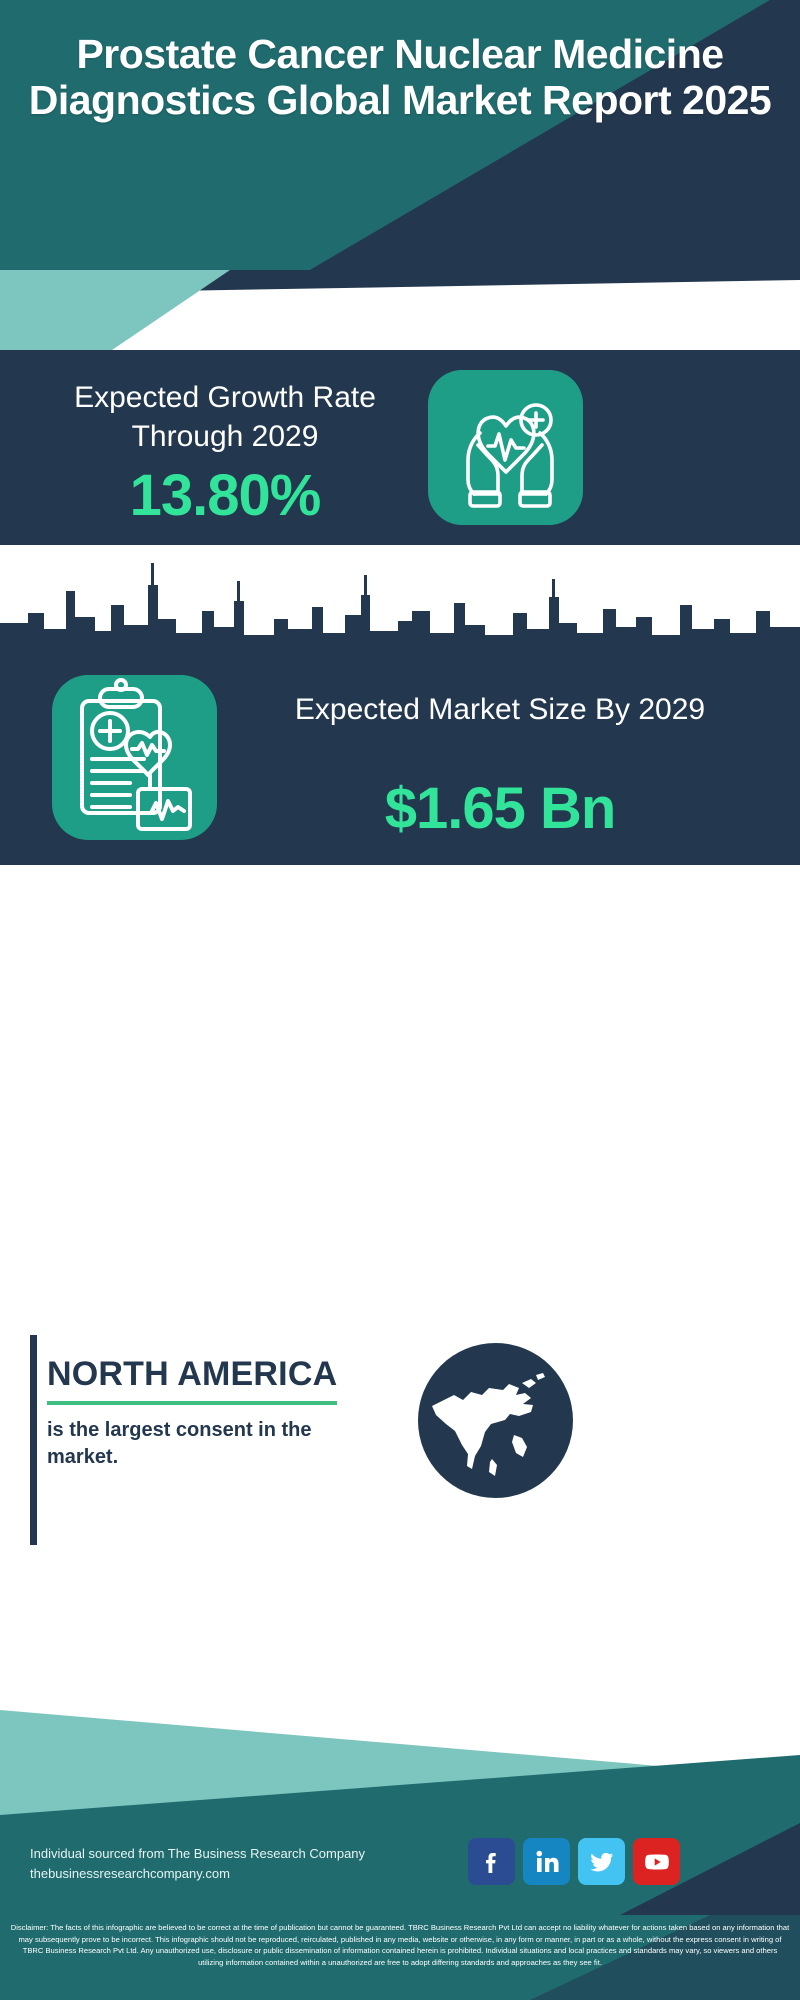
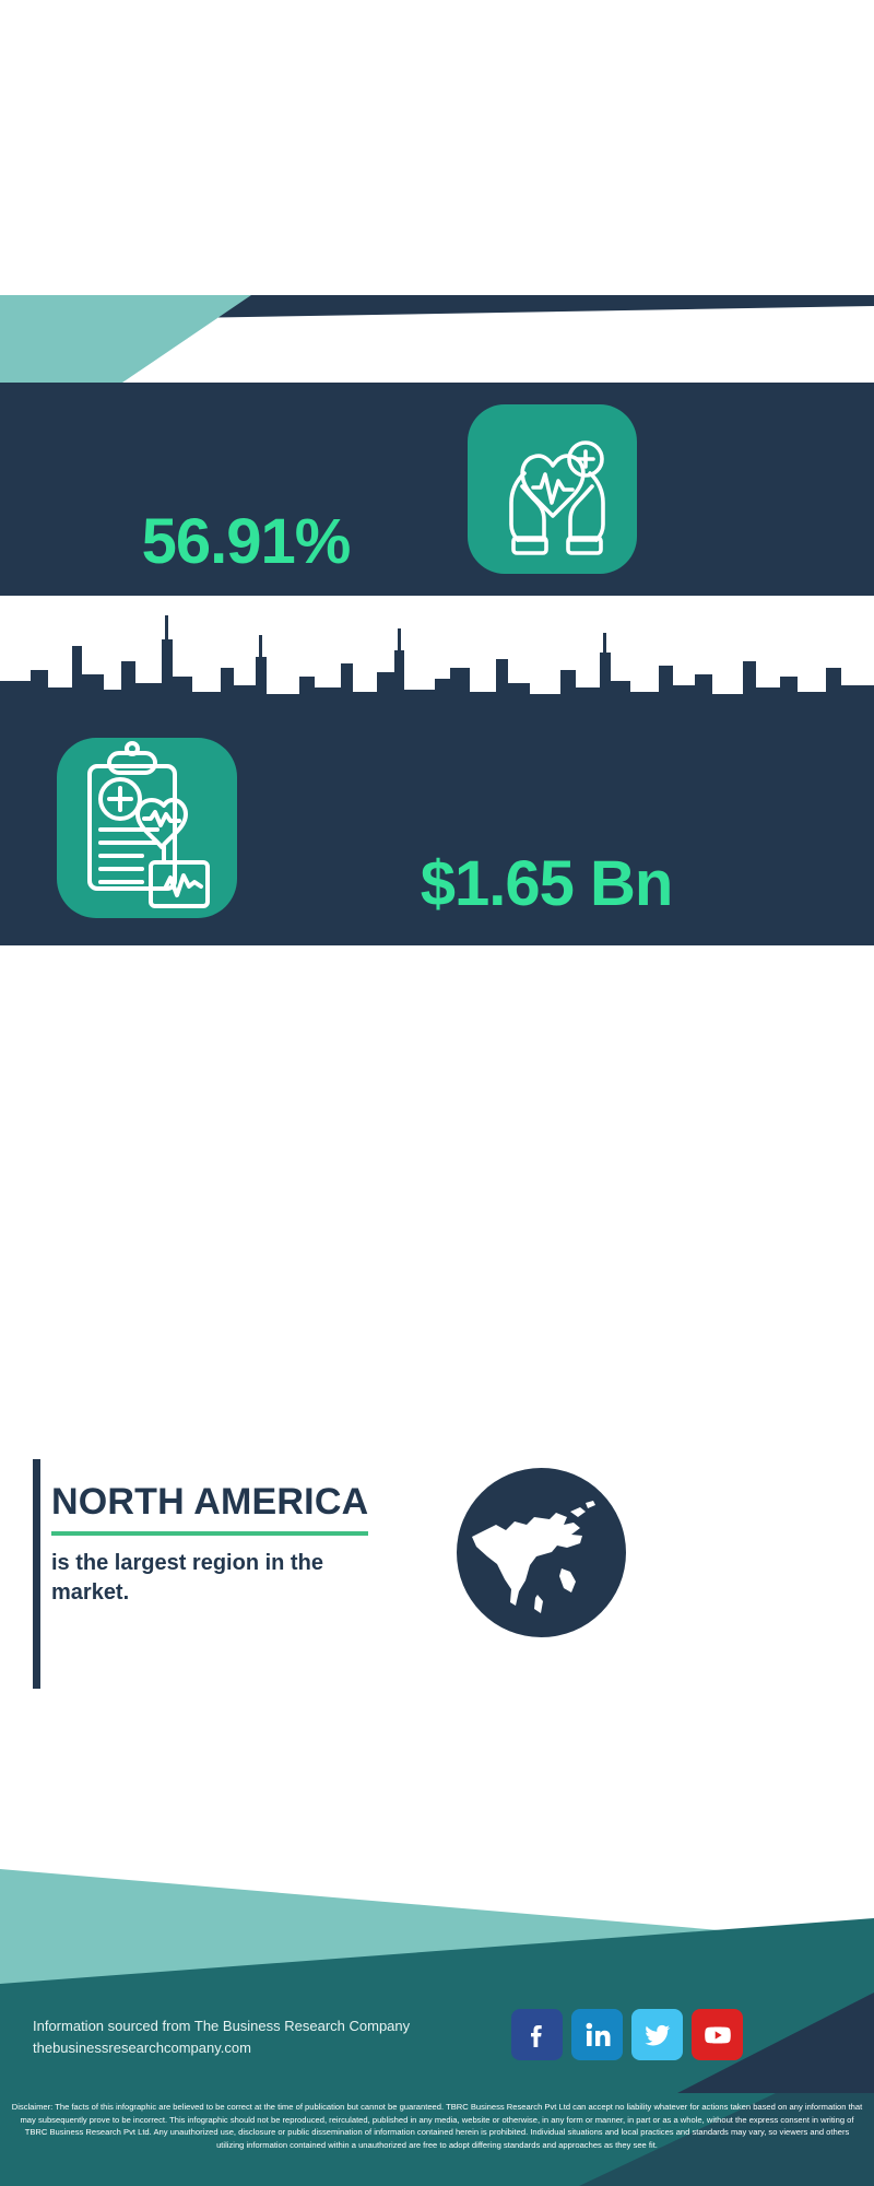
- Prostate Cancer Nuclear Medicine Diagnostics Global Market Report 2025
- Expected Growth Rate Through 2029
- 13.80%
+ 56.91%
- Expected Market Size By 2029
  $1.65 Bn
  NORTH AMERICA
- is the largest consent in the market.
+ is the largest region in the market.
- Individual sourced from The Business Research Company
+ Information sourced from The Business Research Company
  thebusinessresearchcompany.com
  Disclaimer: The facts of this infographic are believed to be correct at the time of publication but cannot be guaranteed. TBRC Business Research Pvt Ltd can accept no liability whatever for actions taken based on any information that may subsequently prove to be incorrect. This infographic should not be reproduced, reirculated, published in any media, website or otherwise, in any form or manner, in part or as a whole, without the express consent in writing of TBRC Business Research Pvt Ltd. Any unauthorized use, disclosure or public dissemination of information contained herein is prohibited. Individual situations and local practices and standards may vary, so viewers and others utilizing information contained within a unauthorized are free to adopt differing standards and approaches as they see fit.
